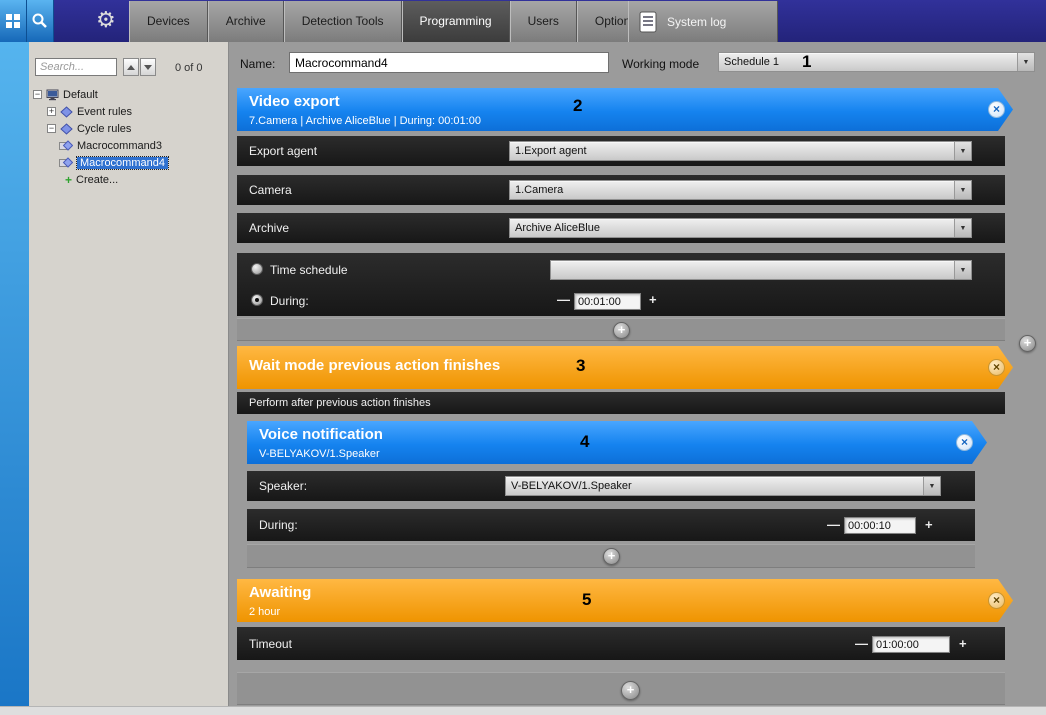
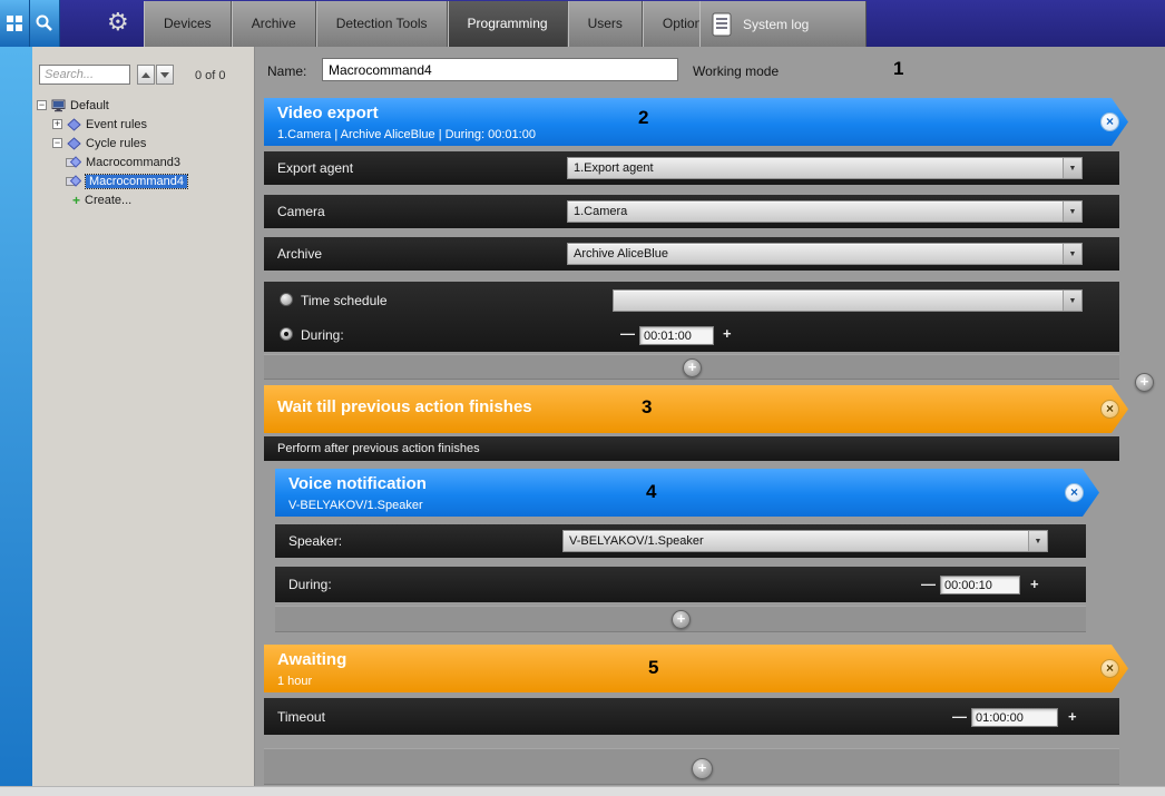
  ⚙
  Devices
  Archive
  Detection Tools
  Programming
  Users
  Option
  System log
  Search...
  0 of 0
  −
  Default
  +
  Event rules
  −
  Cycle rules
  Macrocommand3
  Macrocommand4
  +
  Create...
  Name:
  Macrocommand4
  Working mode
- Schedule 1
  Video export
- 7.Camera | Archive AliceBlue | During: 00:01:00
+ 1.Camera | Archive AliceBlue | During: 00:01:00
  ×
  Export agent
  1.Export agent
  Camera
  1.Camera
  Archive
  Archive AliceBlue
  Time schedule
  During:
  —
  00:01:00
  +
  +
- Wait mode previous action finishes
+ Wait till previous action finishes
  ×
  Perform after previous action finishes
  Voice notification
  V-BELYAKOV/1.Speaker
  ×
  Speaker:
  V-BELYAKOV/1.Speaker
  During:
  —
  00:00:10
  +
  +
  Awaiting
- 2 hour
+ 1 hour
  ×
  Timeout
  —
  01:00:00
  +
  +
  +
  1
  2
  3
  4
  5
